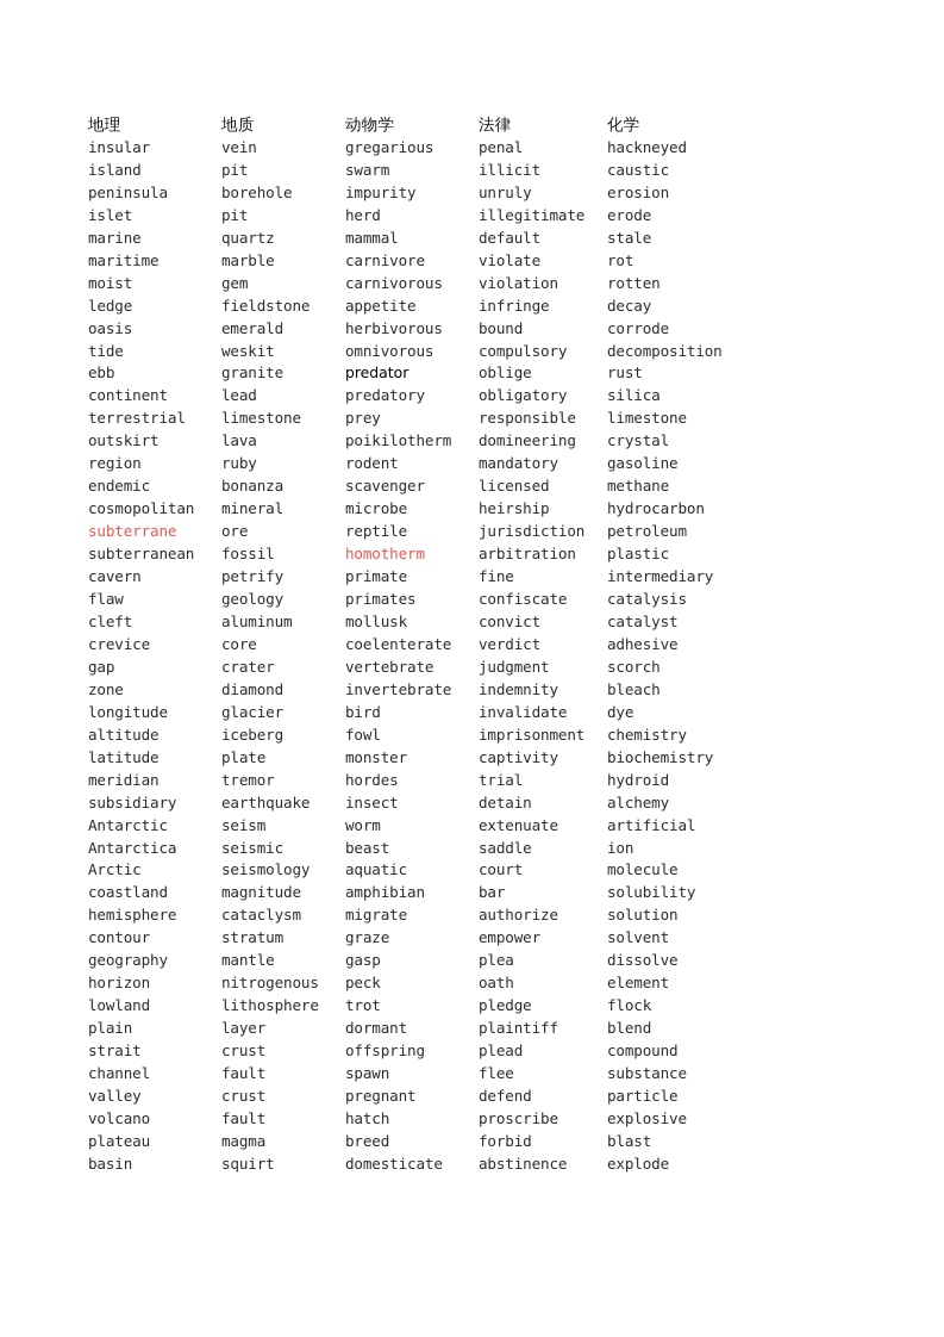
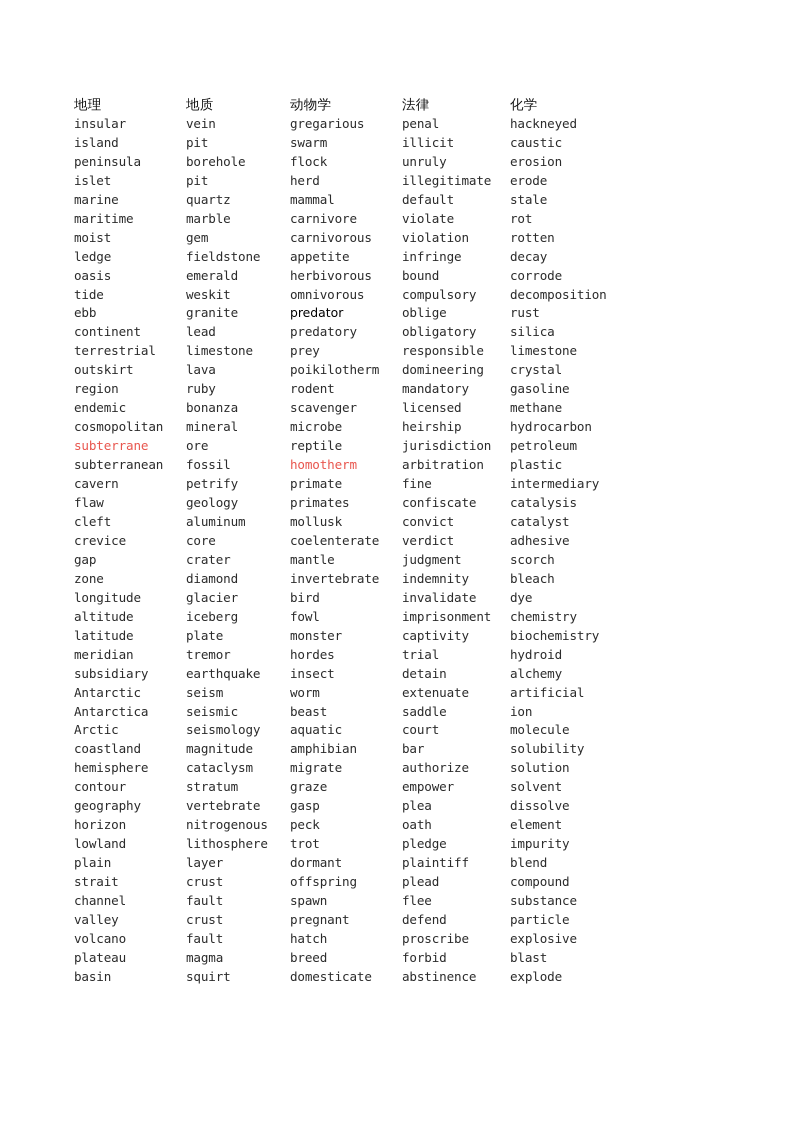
  地理	地质	动物学	法律	化学
  insular	vein	gregarious	penal	hackneyed
  island	pit	swarm	illicit	caustic
- peninsula	borehole	impurity	unruly	erosion
+ peninsula	borehole	flock	unruly	erosion
  islet	pit	herd	illegitimate	erode
  marine	quartz	mammal	default	stale
  maritime	marble	carnivore	violate	rot
  moist	gem	carnivorous	violation	rotten
  ledge	fieldstone	appetite	infringe	decay
  oasis	emerald	herbivorous	bound	corrode
  tide	weskit	omnivorous	compulsory	decomposition
  ebb	granite	predator	oblige	rust
  continent	lead	predatory	obligatory	silica
  terrestrial	limestone	prey	responsible	limestone
  outskirt	lava	poikilotherm	domineering	crystal
  region	ruby	rodent	mandatory	gasoline
  endemic	bonanza	scavenger	licensed	methane
  cosmopolitan	mineral	microbe	heirship	hydrocarbon
  subterrane	ore	reptile	jurisdiction	petroleum
  subterranean	fossil	homotherm	arbitration	plastic
  cavern	petrify	primate	fine	intermediary
  flaw	geology	primates	confiscate	catalysis
  cleft	aluminum	mollusk	convict	catalyst
  crevice	core	coelenterate	verdict	adhesive
- gap	crater	vertebrate	judgment	scorch
+ gap	crater	mantle	judgment	scorch
  zone	diamond	invertebrate	indemnity	bleach
  longitude	glacier	bird	invalidate	dye
  altitude	iceberg	fowl	imprisonment	chemistry
  latitude	plate	monster	captivity	biochemistry
  meridian	tremor	hordes	trial	hydroid
  subsidiary	earthquake	insect	detain	alchemy
  Antarctic	seism	worm	extenuate	artificial
  Antarctica	seismic	beast	saddle	ion
  Arctic	seismology	aquatic	court	molecule
  coastland	magnitude	amphibian	bar	solubility
  hemisphere	cataclysm	migrate	authorize	solution
  contour	stratum	graze	empower	solvent
- geography	mantle	gasp	plea	dissolve
+ geography	vertebrate	gasp	plea	dissolve
  horizon	nitrogenous	peck	oath	element
- lowland	lithosphere	trot	pledge	flock
+ lowland	lithosphere	trot	pledge	impurity
  plain	layer	dormant	plaintiff	blend
  strait	crust	offspring	plead	compound
  channel	fault	spawn	flee	substance
  valley	crust	pregnant	defend	particle
  volcano	fault	hatch	proscribe	explosive
  plateau	magma	breed	forbid	blast
  basin	squirt	domesticate	abstinence	explode
